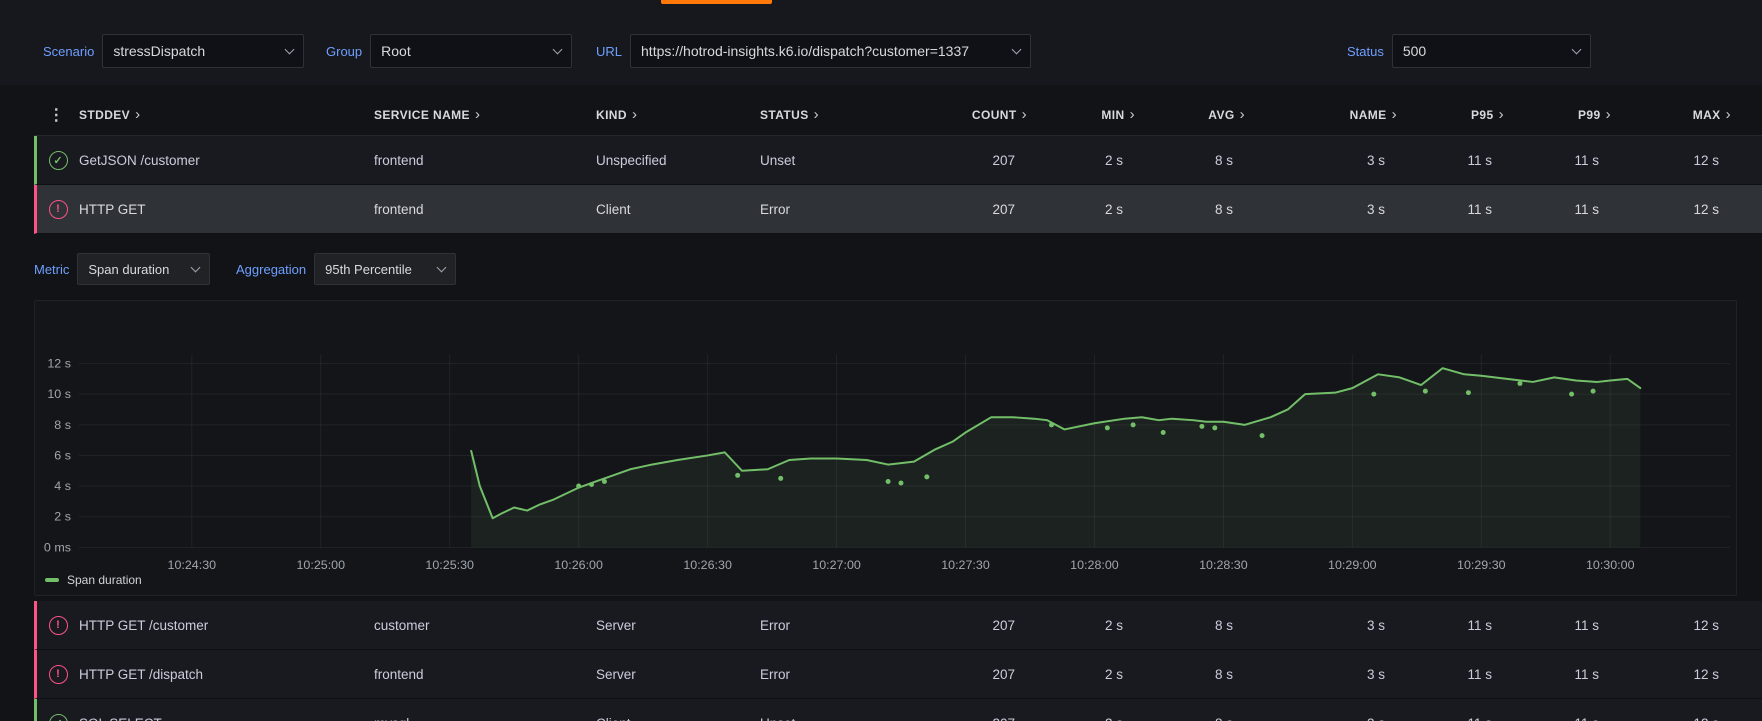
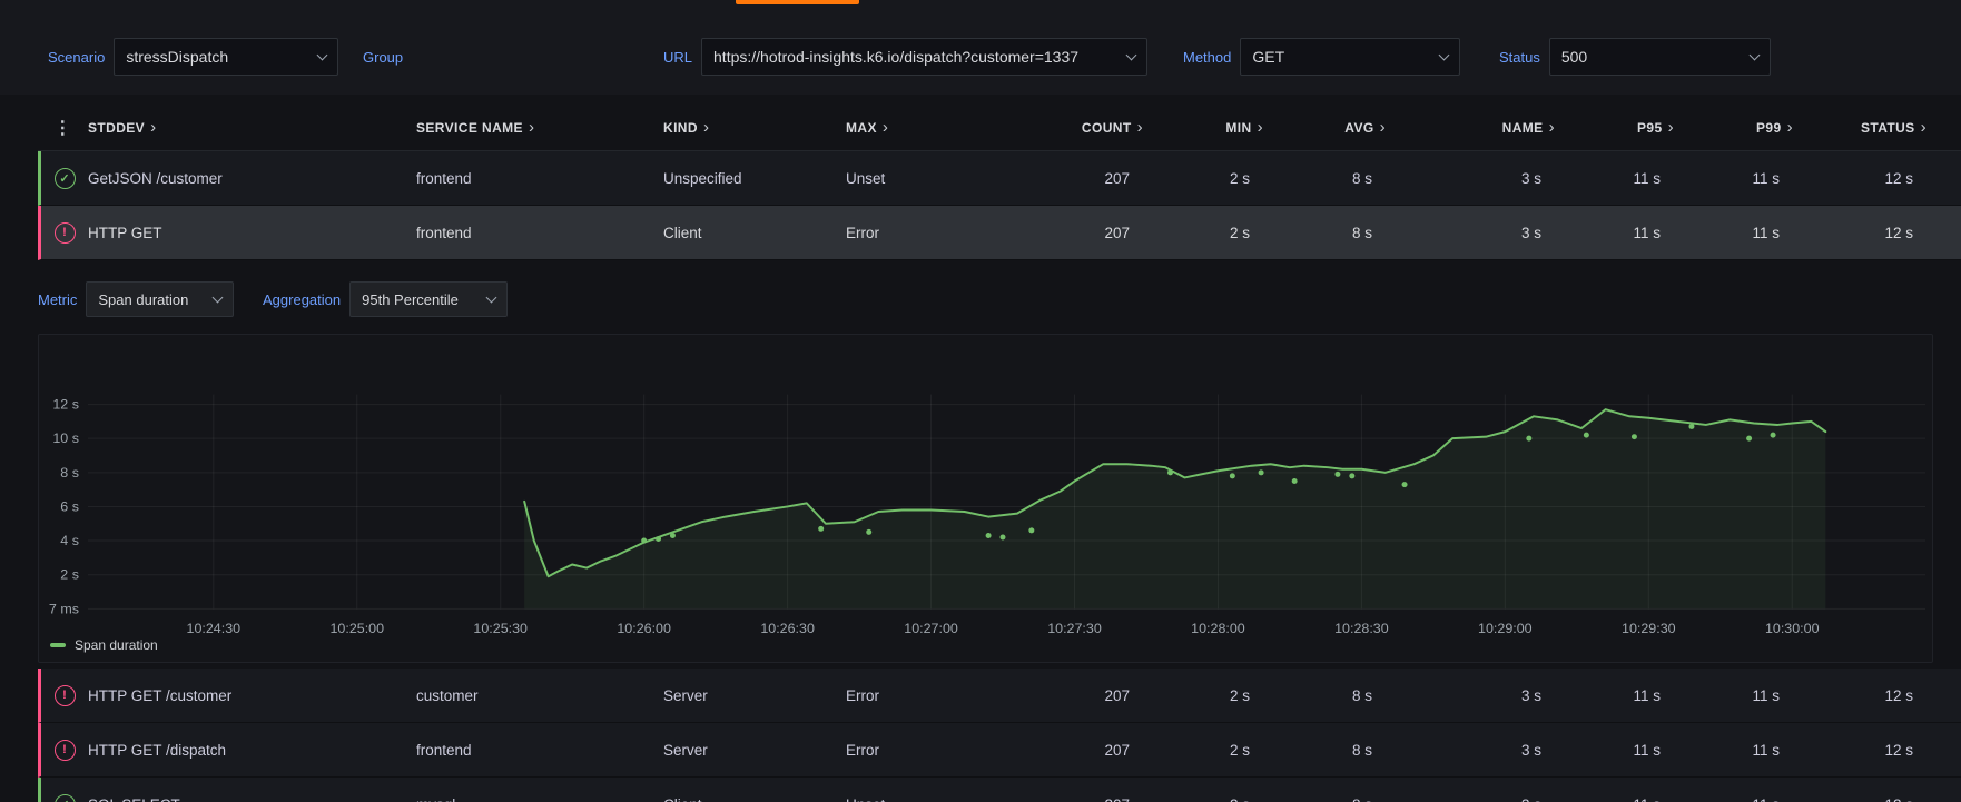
  Scenario
  stressDispatch
  Group
- Root
  URL
  https://hotrod-insights.k6.io/dispatch?customer=1337
+ Method
+ GET
  Status
  500
  ⋮
  STDDEV
  ›
  SERVICE NAME
  ›
  KIND
  ›
- STATUS
+ MAX
  ›
  COUNT
  ›
  MIN
  ›
  AVG
  ›
  NAME
  ›
  P95
  ›
  P99
  ›
- MAX
+ STATUS
  ›
  ✓
  GetJSON /customer
  frontend
  Unspecified
  Unset
  207
  2 s
  8 s
  3 s
  11 s
  11 s
  12 s
  !
  HTTP GET
  frontend
  Client
  Error
  207
  2 s
  8 s
  3 s
  11 s
  11 s
  12 s
  Metric
  Span duration
  Aggregation
  95th Percentile
- 0 ms
+ 7 ms
  2 s
  4 s
  6 s
  8 s
  10 s
  12 s
  10:24:30
  10:25:00
  10:25:30
  10:26:00
  10:26:30
  10:27:00
  10:27:30
  10:28:00
  10:28:30
  10:29:00
  10:29:30
  10:30:00
  Span duration
  !
  HTTP GET /customer
  customer
  Server
  Error
  207
  2 s
  8 s
  3 s
  11 s
  11 s
  12 s
  !
  HTTP GET /dispatch
  frontend
  Server
  Error
  207
  2 s
  8 s
  3 s
  11 s
  11 s
  12 s
